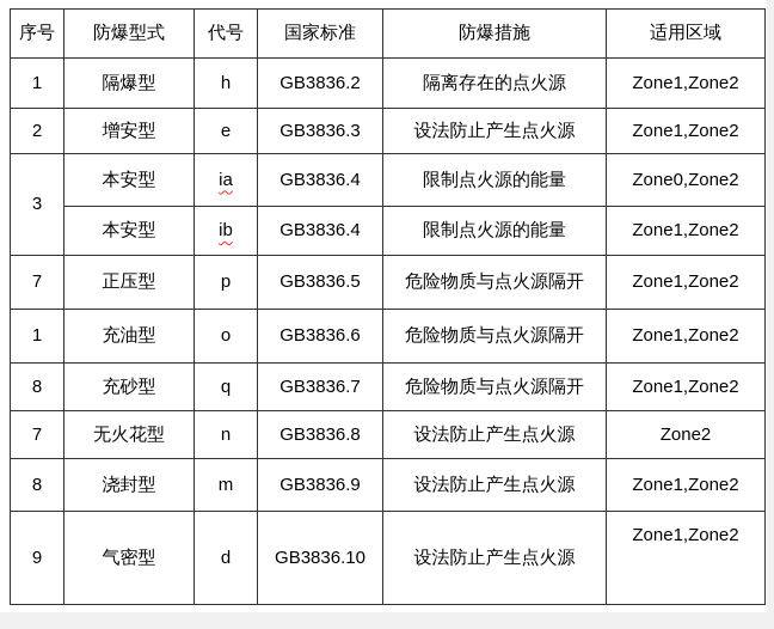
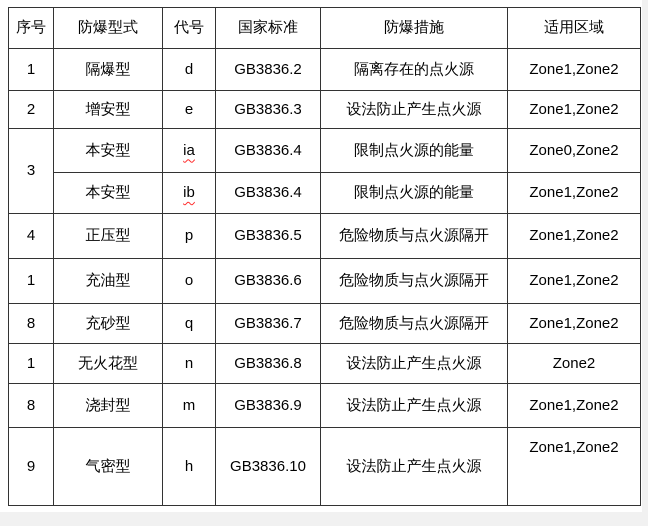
  序号	防爆型式	代号	国家标准	防爆措施	适用区域
- 1	隔爆型	h	GB3836.2	隔离存在的点火源	Zone1,Zone2
+ 1	隔爆型	d	GB3836.2	隔离存在的点火源	Zone1,Zone2
  2	增安型	e	GB3836.3	设法防止产生点火源	Zone1,Zone2
  3	本安型	ia	GB3836.4	限制点火源的能量	Zone0,Zone2
  本安型	ib	GB3836.4	限制点火源的能量	Zone1,Zone2
- 7	正压型	p	GB3836.5	危险物质与点火源隔开	Zone1,Zone2
+ 4	正压型	p	GB3836.5	危险物质与点火源隔开	Zone1,Zone2
  1	充油型	o	GB3836.6	危险物质与点火源隔开	Zone1,Zone2
  8	充砂型	q	GB3836.7	危险物质与点火源隔开	Zone1,Zone2
- 7	无火花型	n	GB3836.8	设法防止产生点火源	Zone2
+ 1	无火花型	n	GB3836.8	设法防止产生点火源	Zone2
  8	浇封型	m	GB3836.9	设法防止产生点火源	Zone1,Zone2
- 9	气密型	d	GB3836.10	设法防止产生点火源	Zone1,Zone2
+ 9	气密型	h	GB3836.10	设法防止产生点火源	Zone1,Zone2
